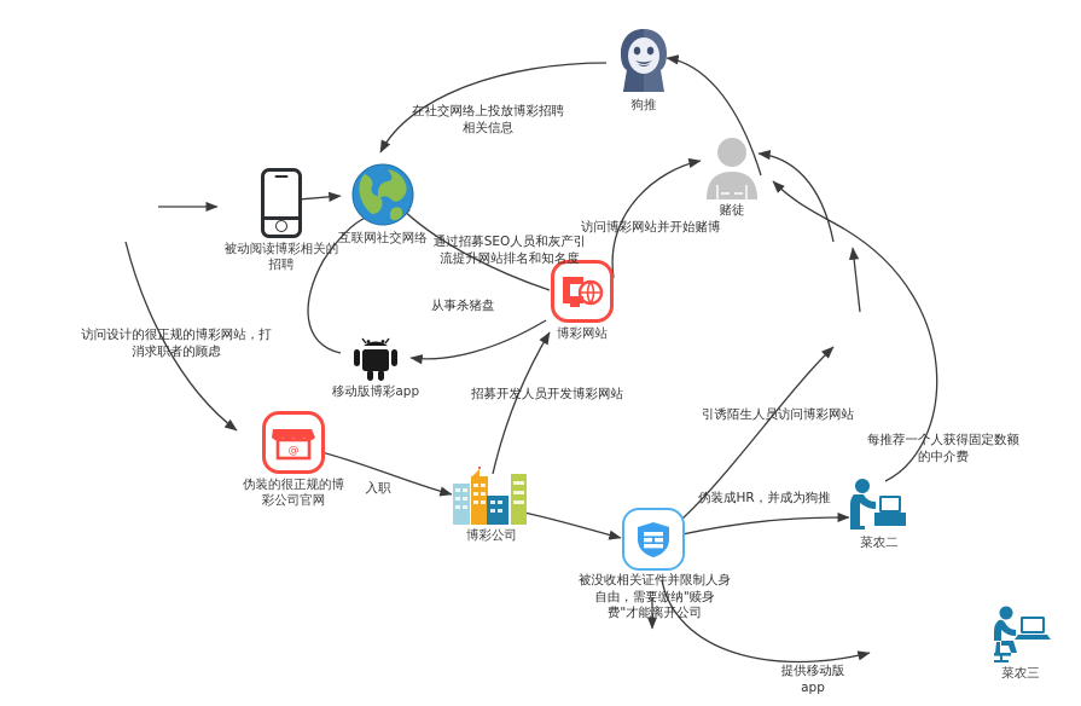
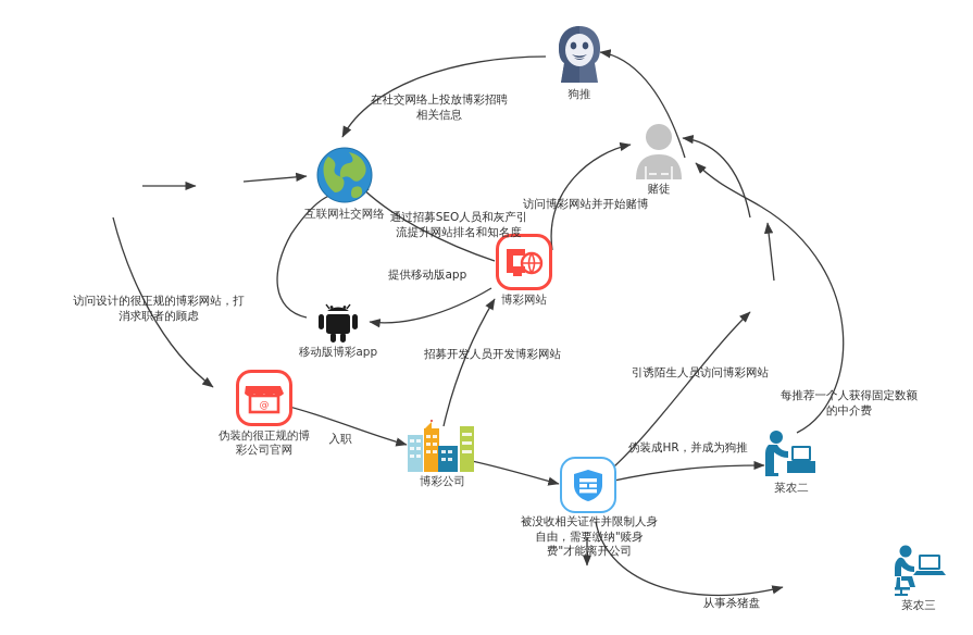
- 被动阅读博彩相关的
- 招聘
  互联网社交网络
  狗推
  赌徒
  博彩网站
  移动版博彩app
  @
  伪装的很正规的博
  彩公司官网
  博彩公司
  菜农二
  菜农三
  在社交网络上投放博彩招聘
  相关信息
  通过招募SEO人员和灰产引
  流提升网站排名和知名度
  访问博彩网站并开始赌博
- 从事杀猪盘
+ 提供移动版app
  访问设计的很正规的博彩网站，打
  消求职者的顾虑
  招募开发人员开发博彩网站
  入职
  引诱陌生人员访问博彩网站
  每推荐一个人获得固定数额
  的中介费
  伪装成HR，并成为狗推
  被没收相关证件并限制人身
  自由，需要缴纳"赎身
  费"才能离开公司
- 提供移动版app
+ 从事杀猪盘
